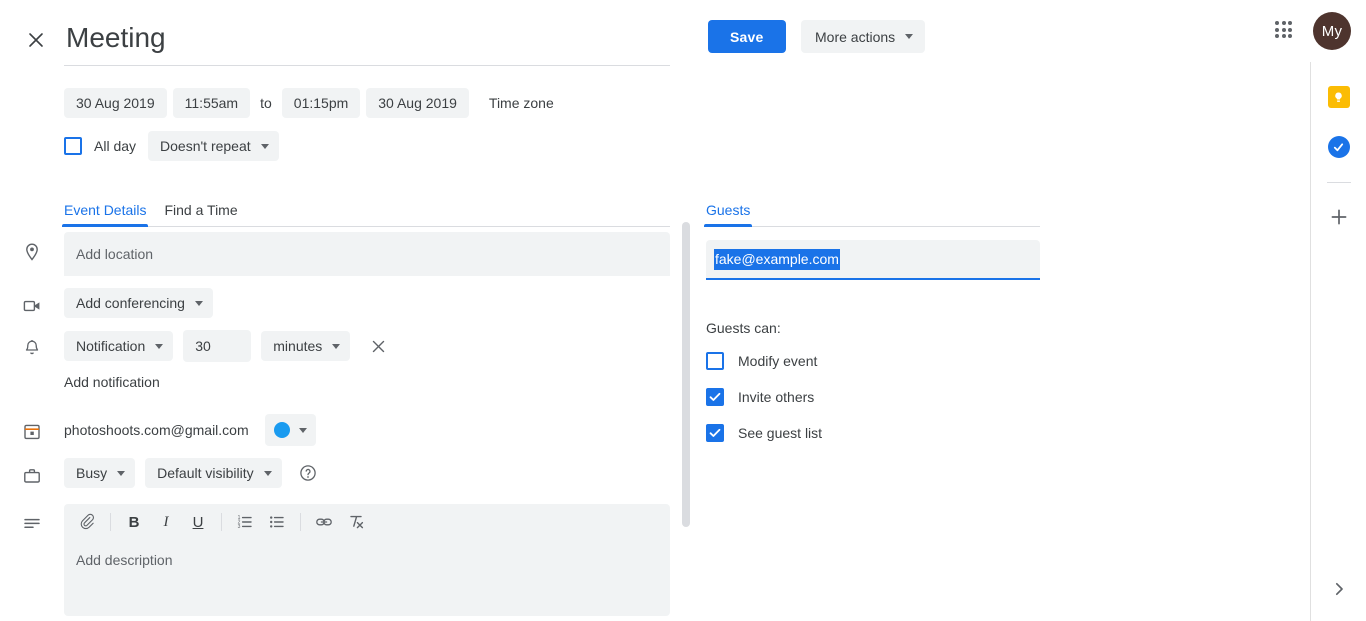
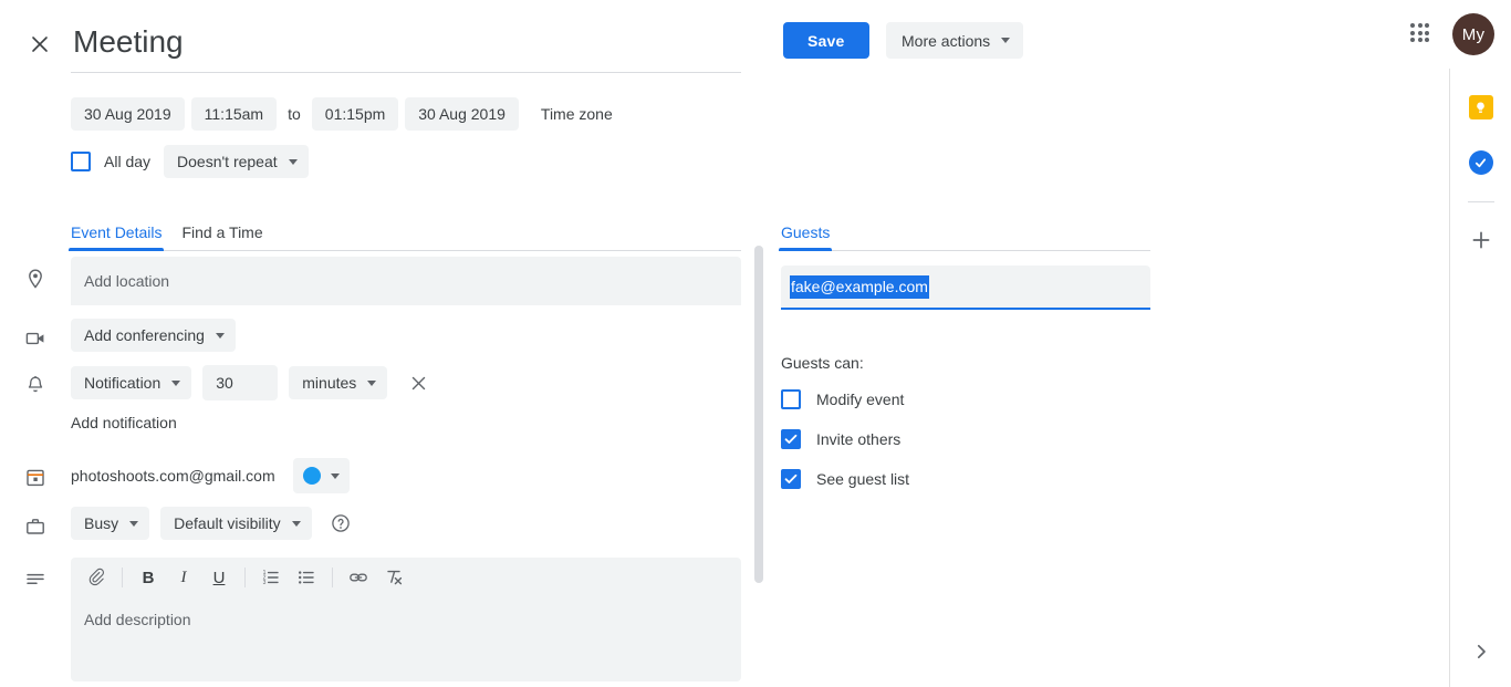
  Meeting
  Save
  More actions
  My
  30 Aug 2019
- 11:55am
+ 11:15am
  to
  01:15pm
  30 Aug 2019
  Time zone
  All day
  Doesn't repeat
  Event Details
  Find a Time
  Guests
  Add location
  Add conferencing
  Notification
  30
  minutes
  Add notification
  photoshoots.com@gmail.com
  Busy
  Default visibility
  B
  I
  U
  Add description
  fake@example.com
  Guests can:
  Modify event
  Invite others
  See guest list
